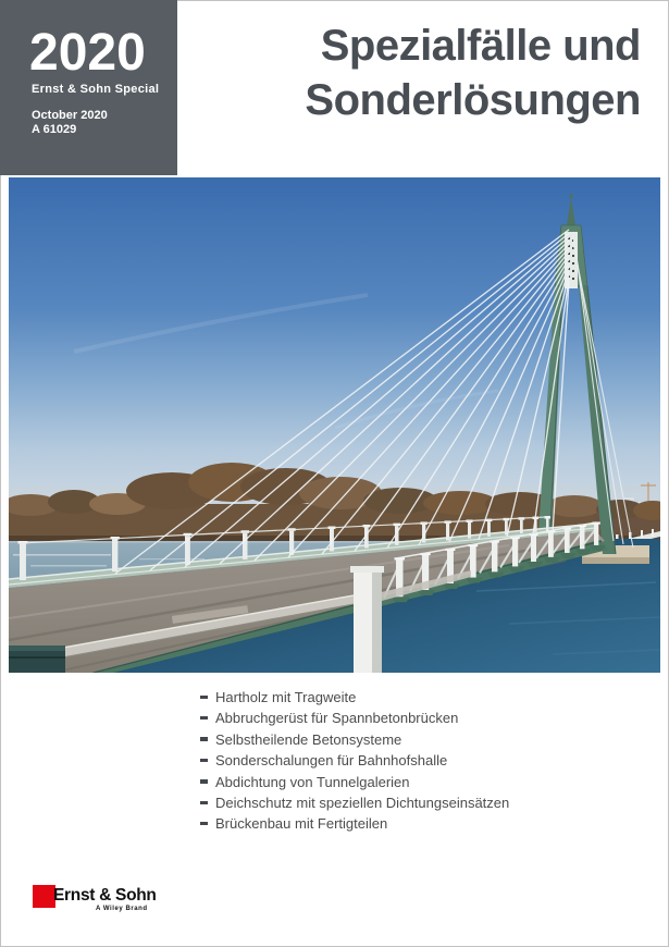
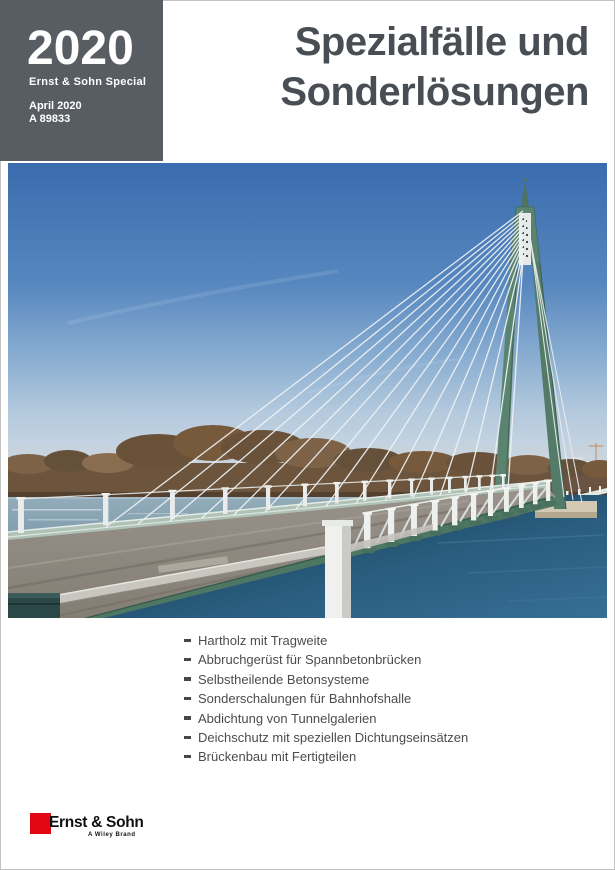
  2020
  Ernst & Sohn Special
- October 2020
+ April 2020
- A 61029
+ A 89833
  Spezialfälle und
  Sonderlösungen
  Hartholz mit Tragweite
  Abbruchgerüst für Spannbetonbrücken
  Selbstheilende Betonsysteme
  Sonderschalungen für Bahnhofshalle
  Abdichtung von Tunnelgalerien
  Deichschutz mit speziellen Dichtungseinsätzen
  Brückenbau mit Fertigteilen
  Ernst & Sohn
